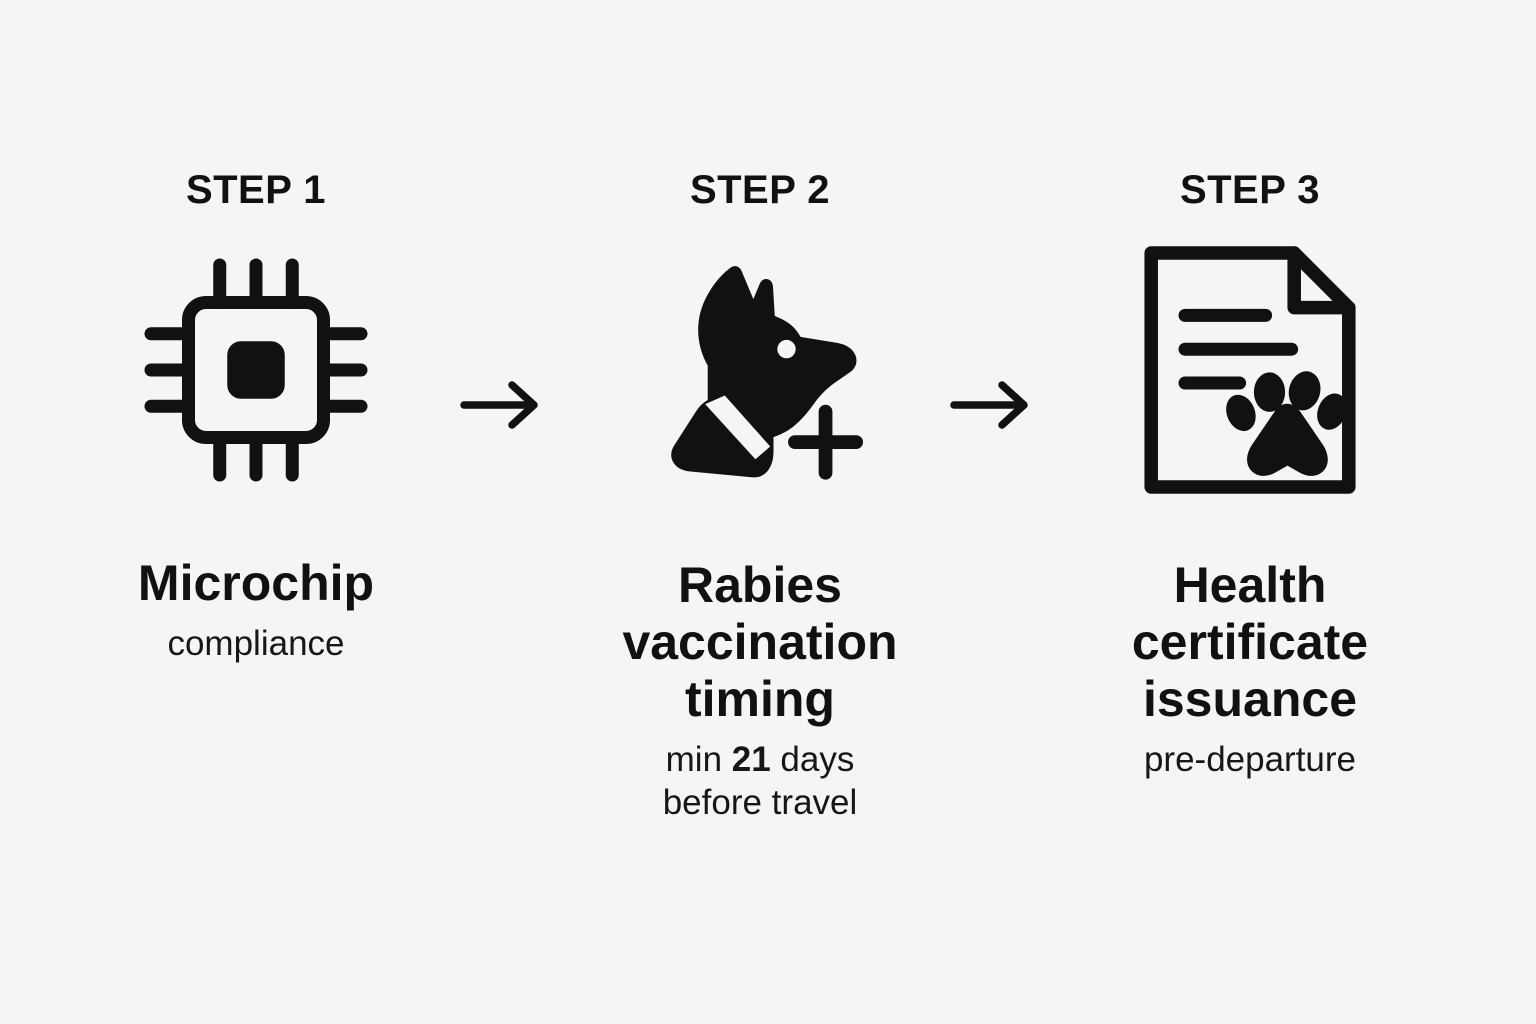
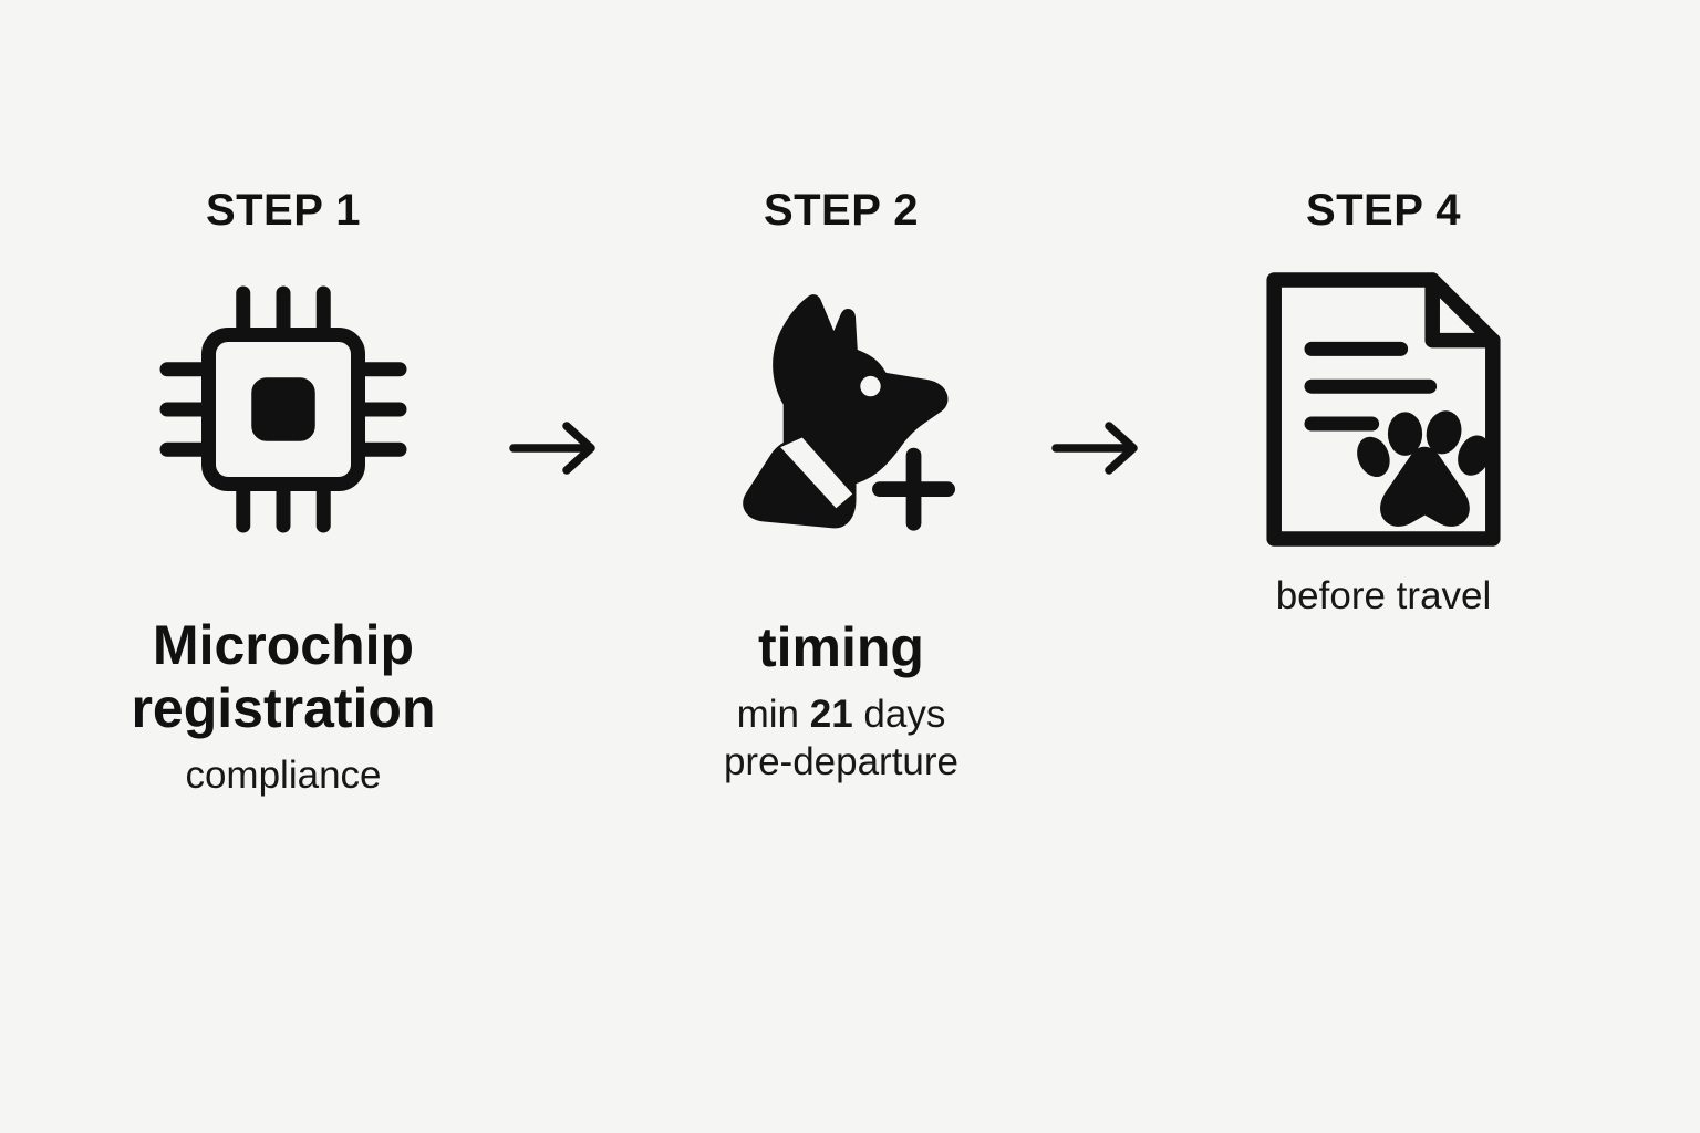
  STEP 1
  Microchip
+ registration
  compliance
  STEP 2
- Rabies
- vaccination
  timing
  min 21 days
- before travel
+ pre-departure
- STEP 3
+ STEP 4
- Health
- certificate
- issuance
- pre-departure
+ before travel
